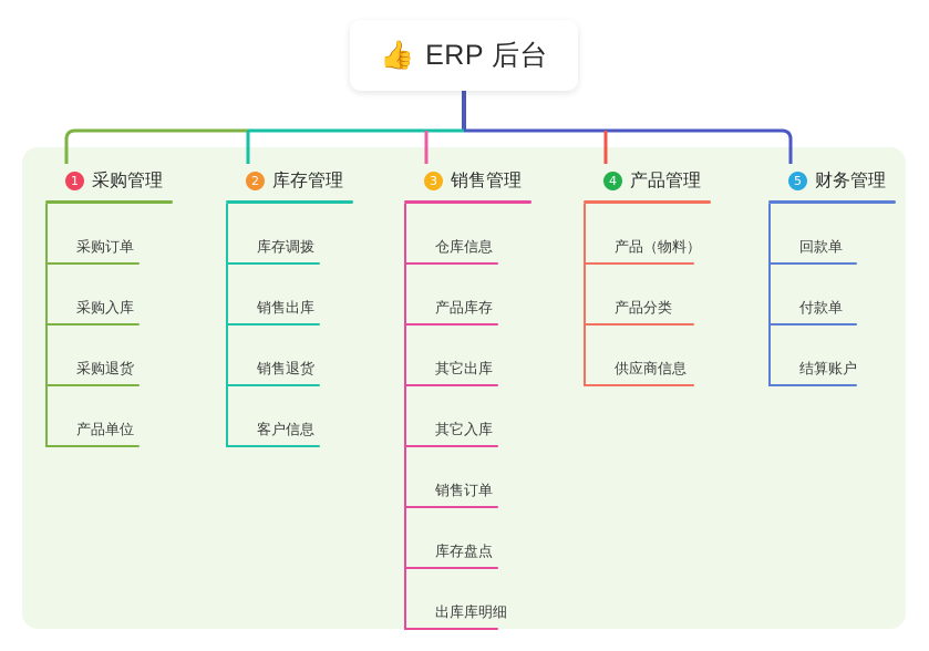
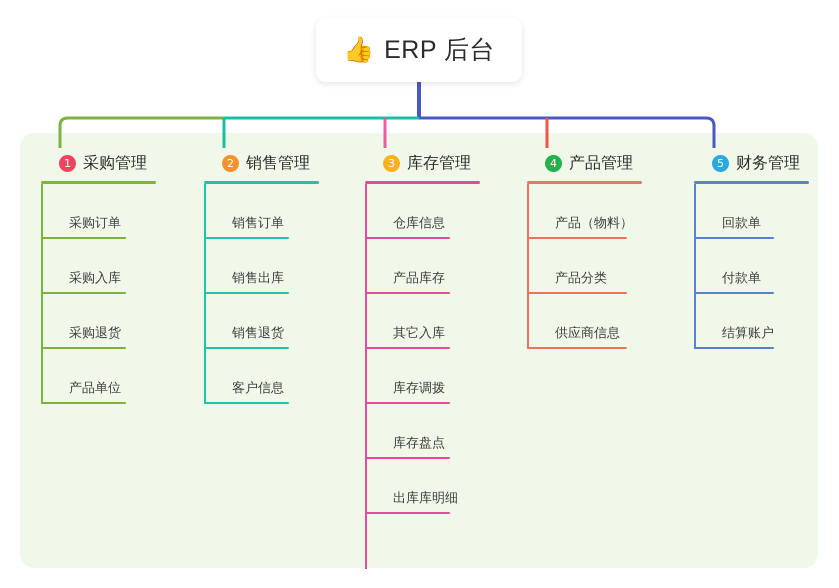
  👍
  ERP 后台
  1
  采购管理
  采购订单
  采购入库
  采购退货
  产品单位
  2
- 库存管理
+ 销售管理
- 库存调拨
+ 销售订单
  销售出库
  销售退货
  客户信息
  3
- 销售管理
+ 库存管理
  仓库信息
  产品库存
- 其它出库
  其它入库
- 销售订单
+ 库存调拨
  库存盘点
  出库库明细
  4
  产品管理
  产品（物料）
  产品分类
  供应商信息
  5
  财务管理
  回款单
  付款单
  结算账户
